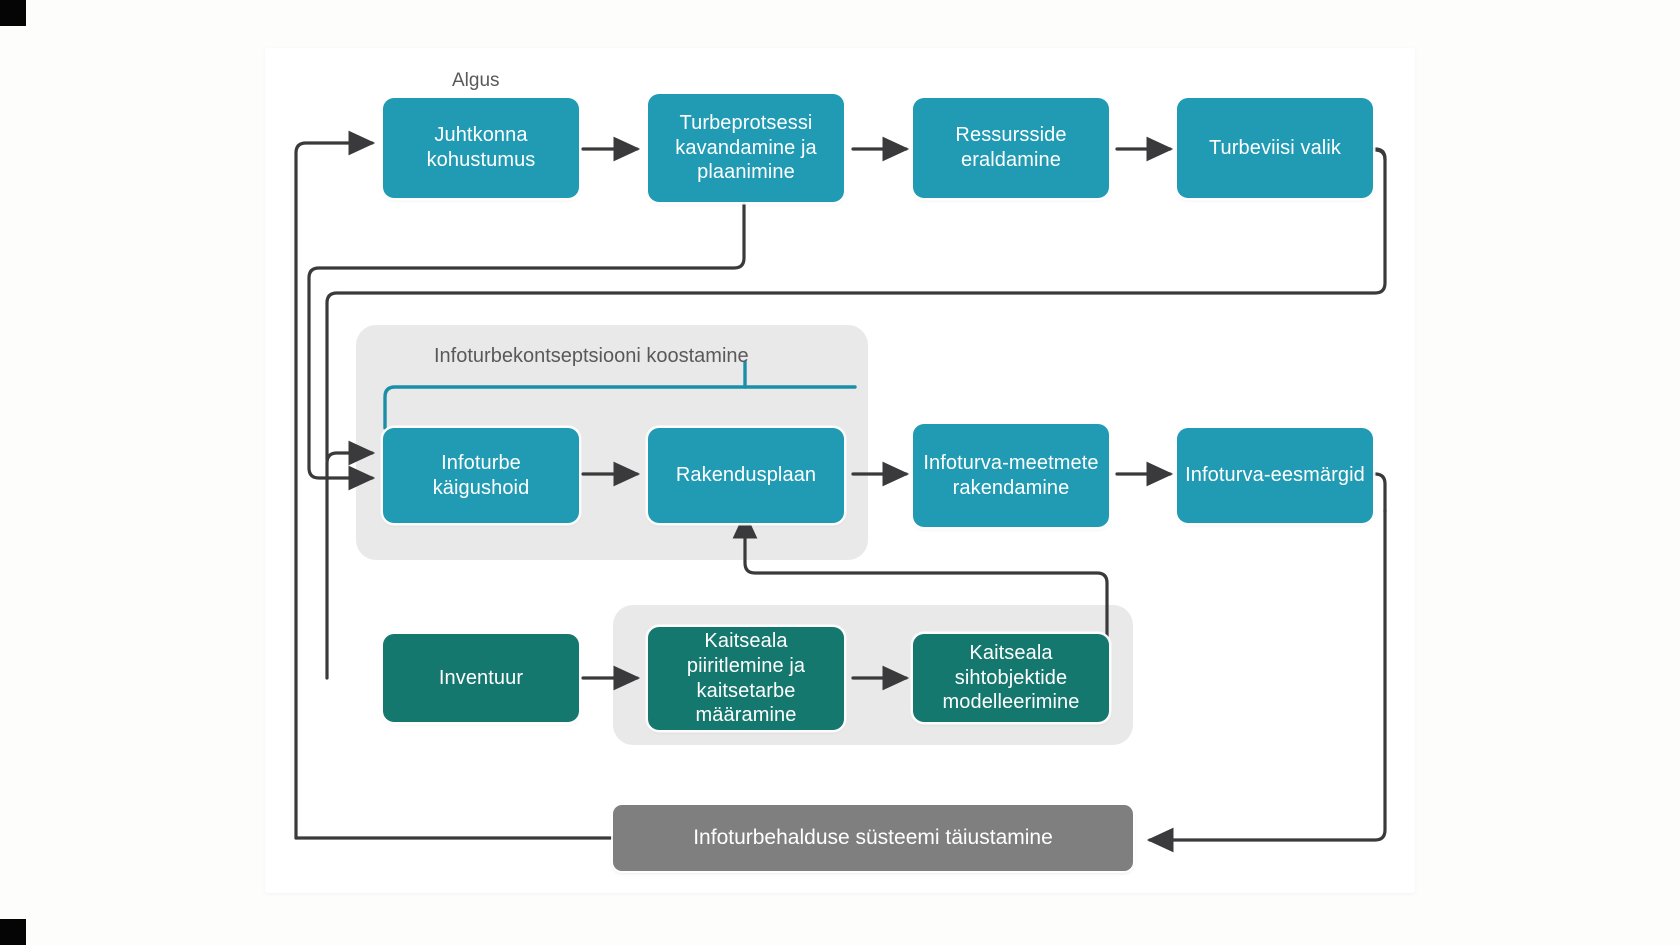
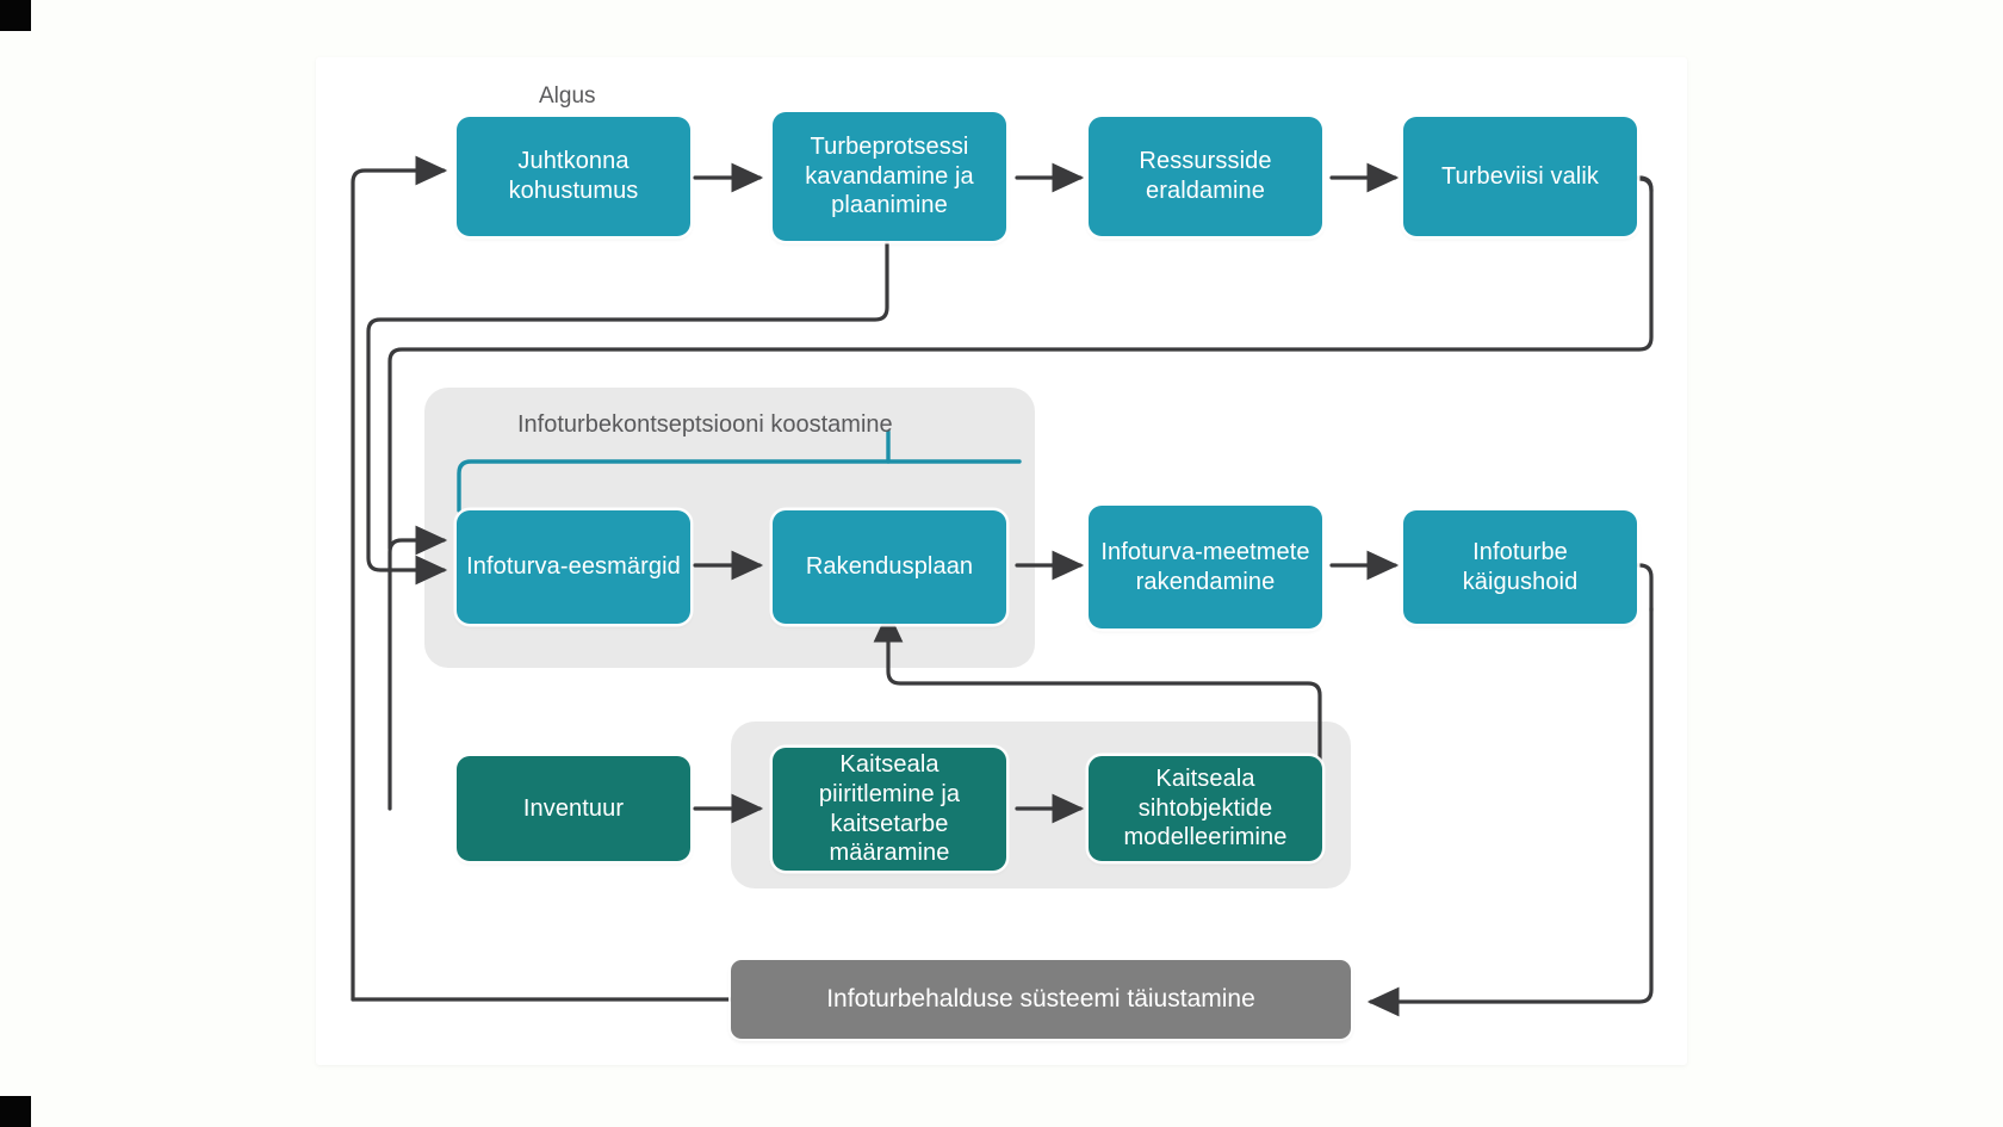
  Algus
  Infoturbekontseptsiooni koostamine
  Juhtkonna kohustumus
  Turbeprotsessi kavandamine ja plaanimine
  Ressursside eraldamine
  Turbeviisi valik
- Infoturbe käigushoid
+ Infoturva-eesmärgid
  Rakendusplaan
  Infoturva-meetmete rakendamine
- Infoturva-eesmärgid
+ Infoturbe käigushoid
  Inventuur
  Kaitseala piiritlemine ja kaitsetarbe määramine
  Kaitseala sihtobjektide modelleerimine
  Infoturbehalduse süsteemi täiustamine
